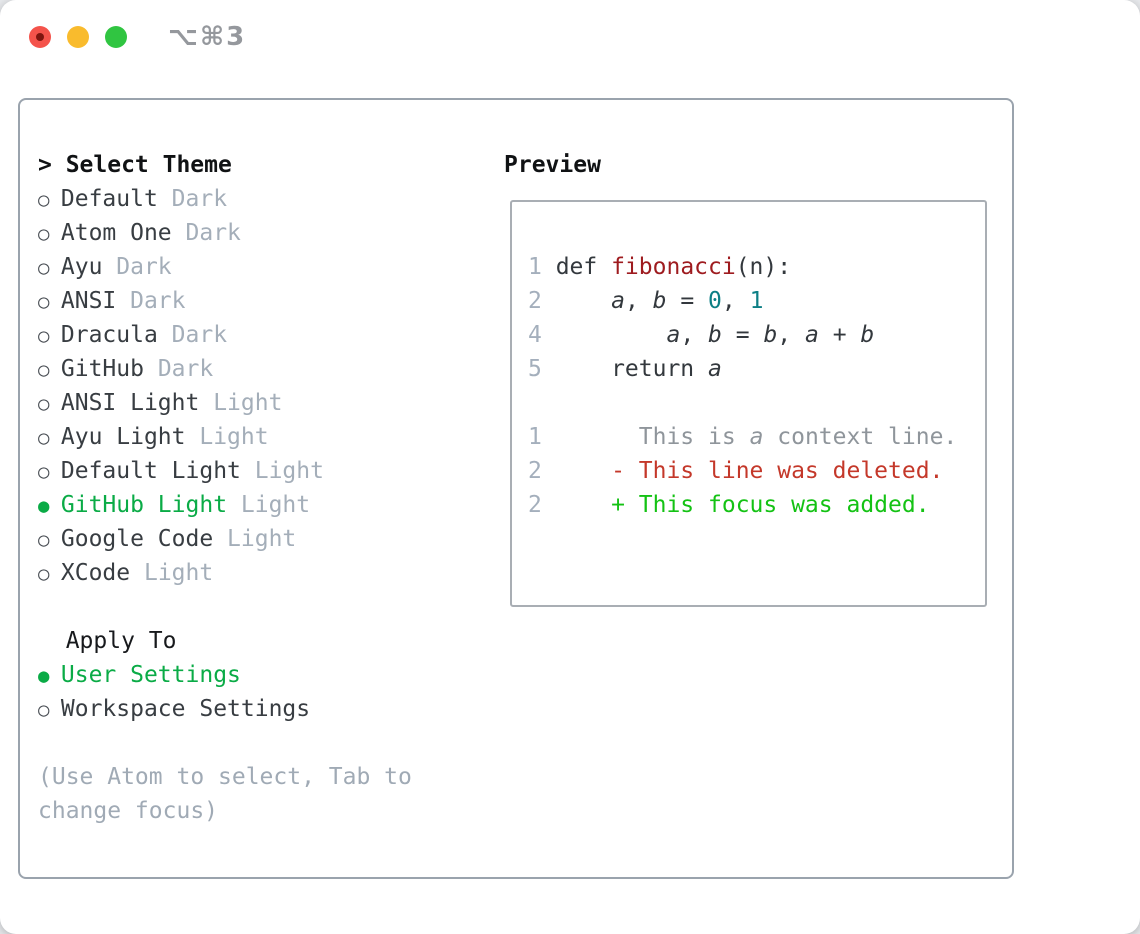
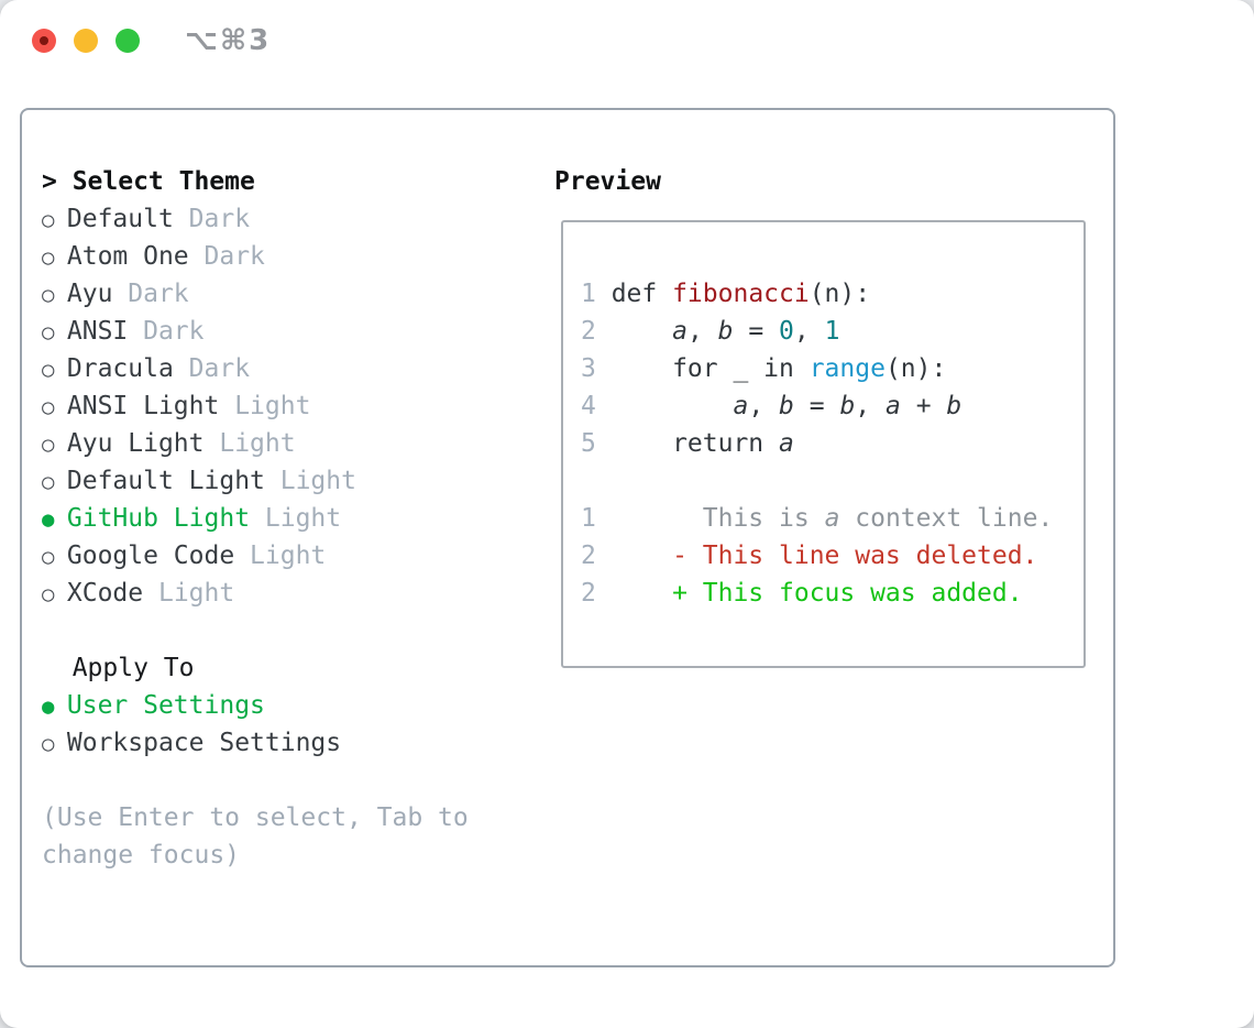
  ⌥⌘3
  > Select Theme
  ○ Default Dark
  ○ Atom One Dark
  ○ Ayu Dark
  ○ ANSI Dark
  ○ Dracula Dark
- ○ GitHub Dark
  ○ ANSI Light Light
  ○ Ayu Light Light
  ○ Default Light Light
  ● GitHub Light Light
  ○ Google Code Light
  ○ XCode Light
  Apply To
  ● User Settings
  ○ Workspace Settings
- (Use Atom to select, Tab to
+ (Use Enter to select, Tab to
  change focus)
  Preview
  1 def fibonacci(n):
  2 a, b = 0, 1
+ 3 for _ in range(n):
  4 a, b = b, a + b
  5 return a
  1 This is a context line.
  2 - This line was deleted.
  2 + This focus was added.
